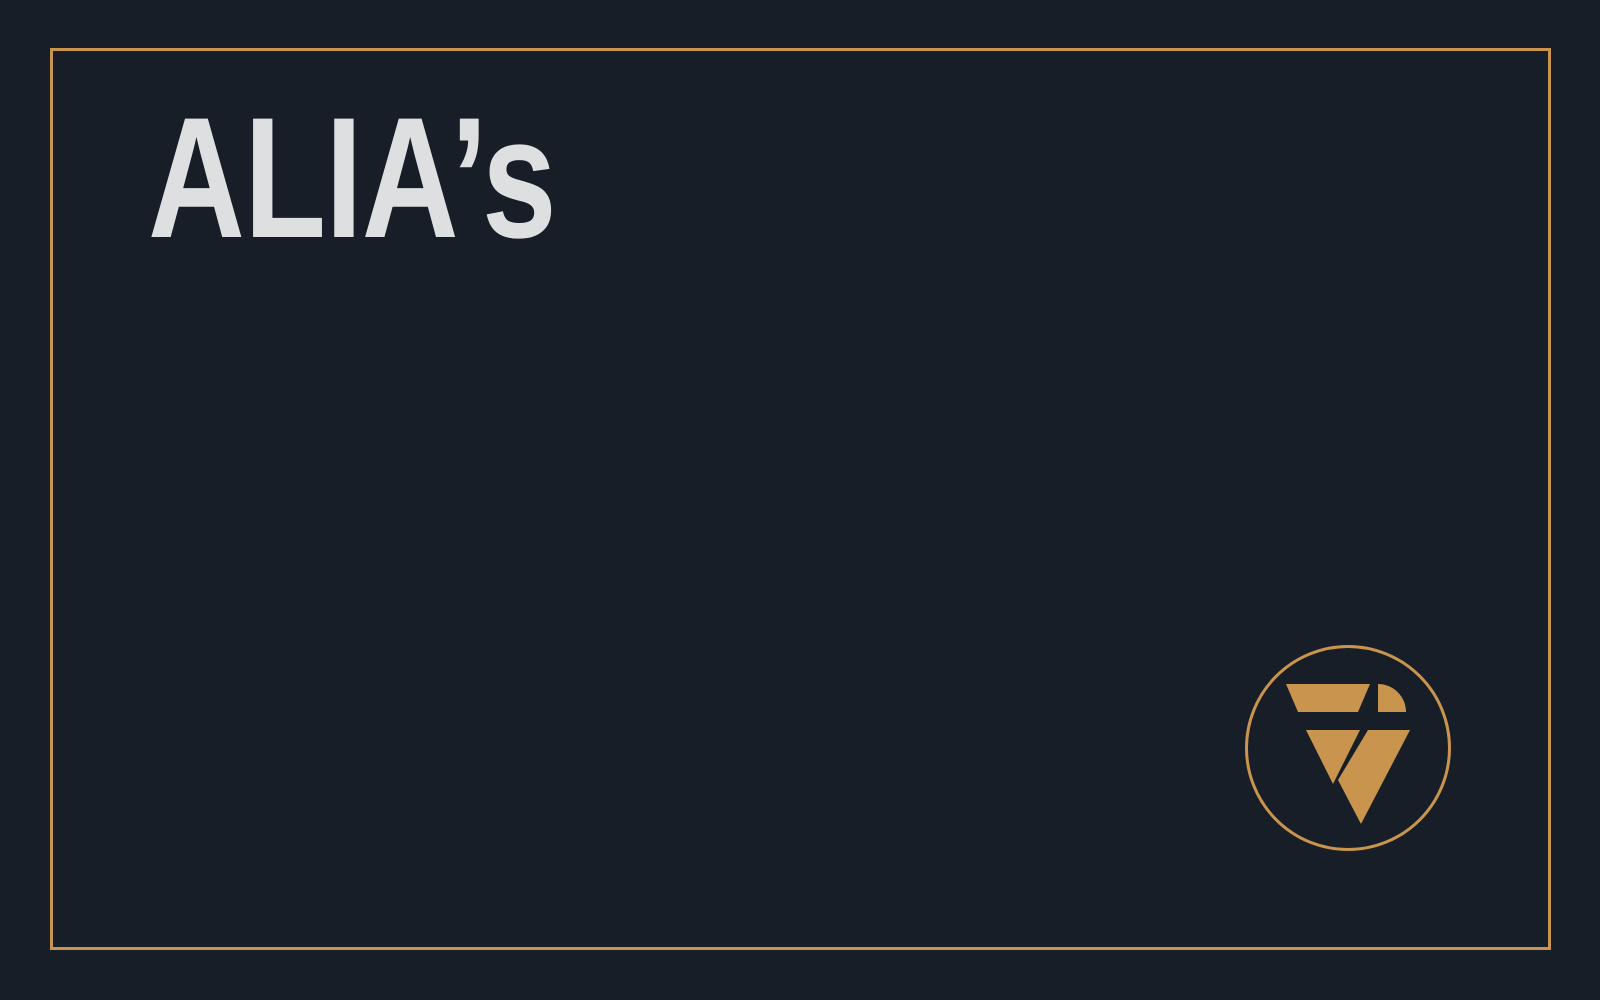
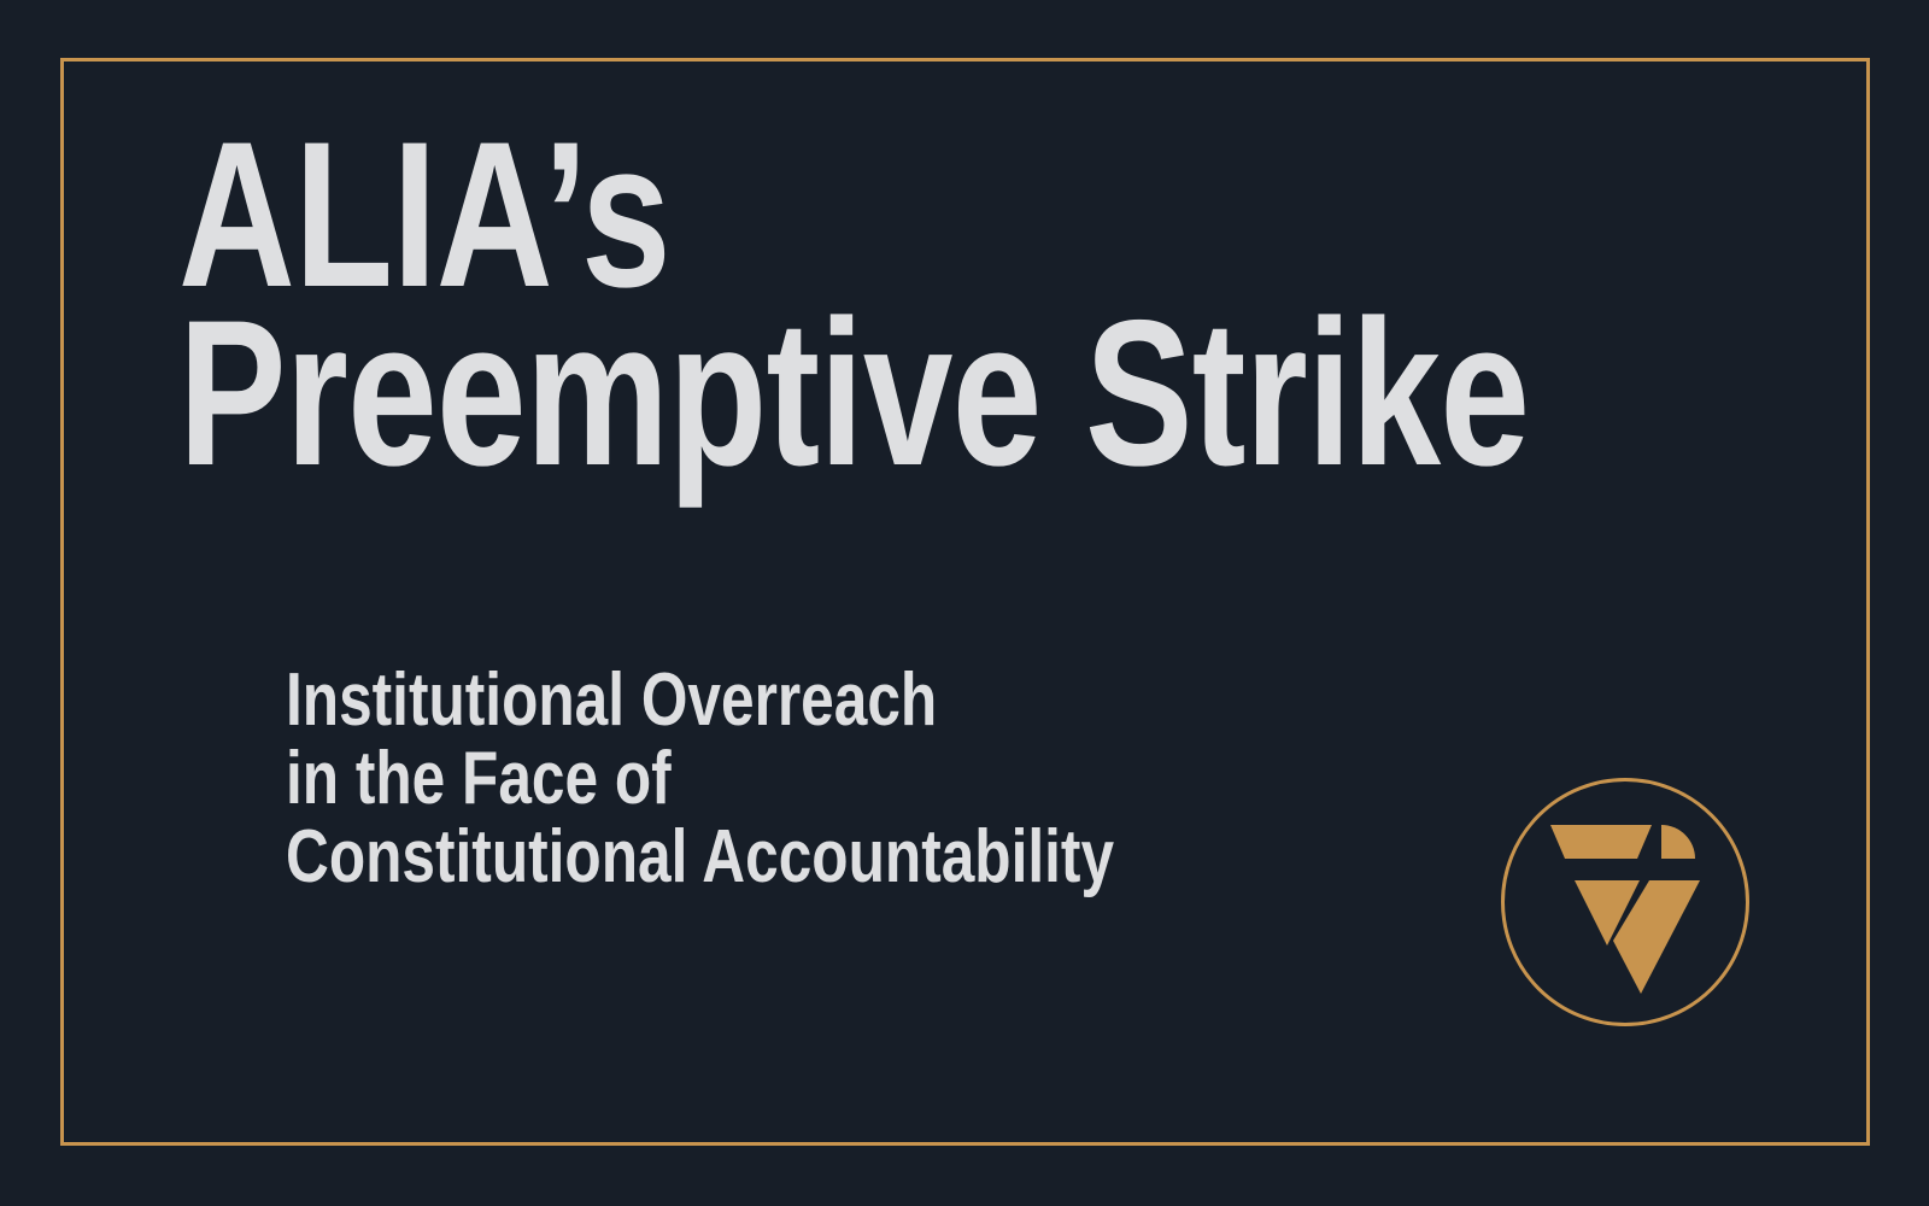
  ALIA’s
+ Preemptive Strike
+ Institutional Overreach
+ in the Face of
+ Constitutional Accountability
